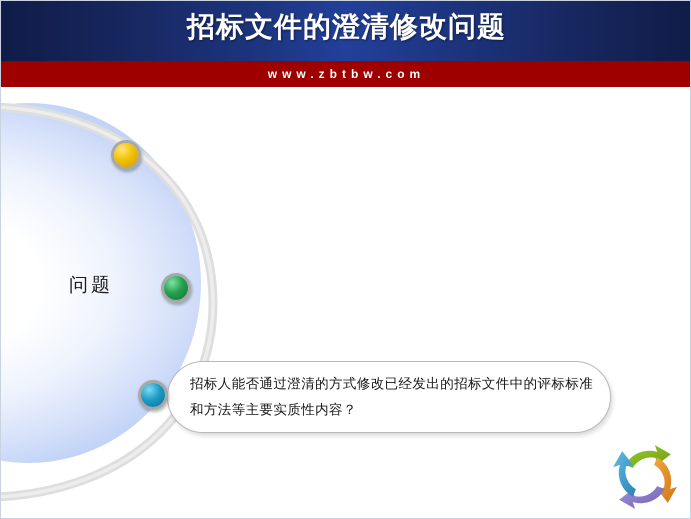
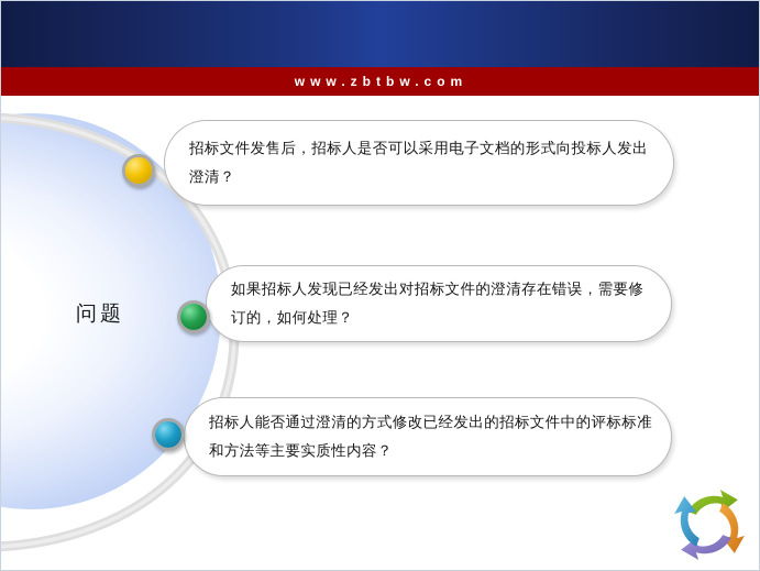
- 招标文件的澄清修改问题
  www.zbtbw.com
  问题
+ 招标文件发售后，招标人是否可以采用电子文档的形式向投标人发出澄清？
+ 如果招标人发现已经发出对招标文件的澄清存在错误，需要修订的，如何处理？
  招标人能否通过澄清的方式修改已经发出的招标文件中的评标标准和方法等主要实质性内容？
